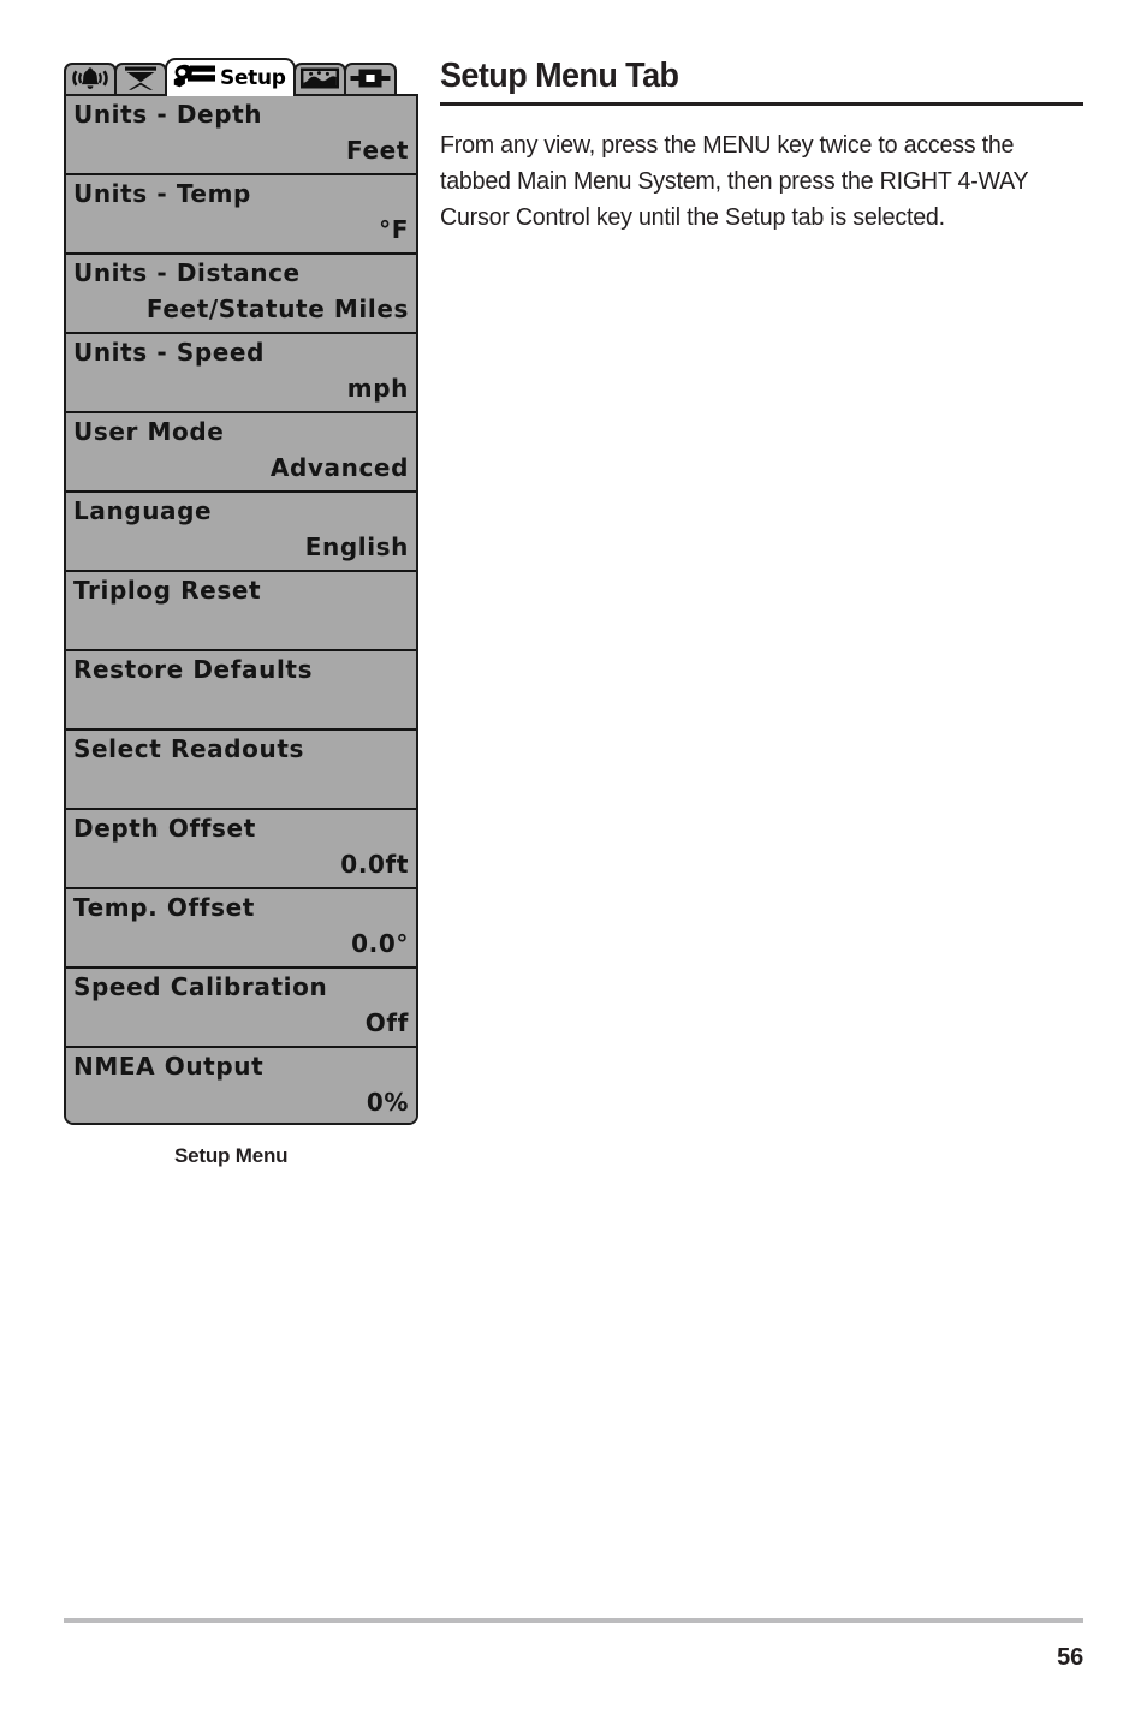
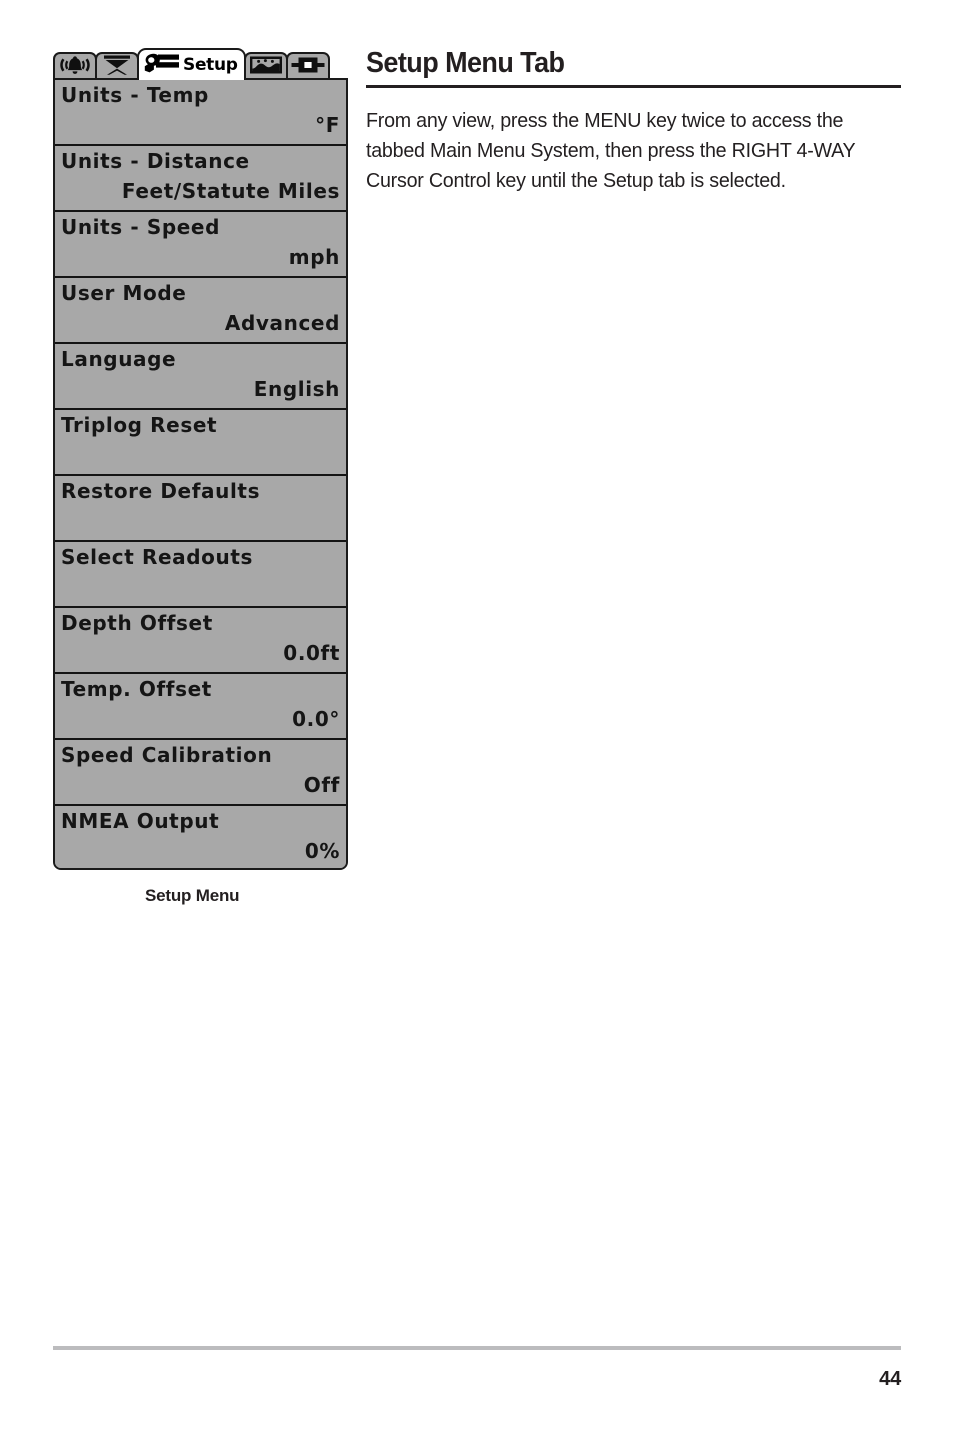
  Setup
- Units - Depth
- Feet
  Units - Temp
  °F
  Units - Distance
  Feet/Statute Miles
  Units - Speed
  mph
  User Mode
  Advanced
  Language
  English
  Triplog Reset
  Restore Defaults
  Select Readouts
  Depth Offset
  0.0ft
  Temp. Offset
  0.0°
  Speed Calibration
  Off
  NMEA Output
  0%
  Setup Menu
  Setup Menu Tab
  From any view, press the MENU key twice to access the tabbed Main Menu System, then press the RIGHT 4-WAY Cursor Control key until the Setup tab is selected.
- 56
+ 44
